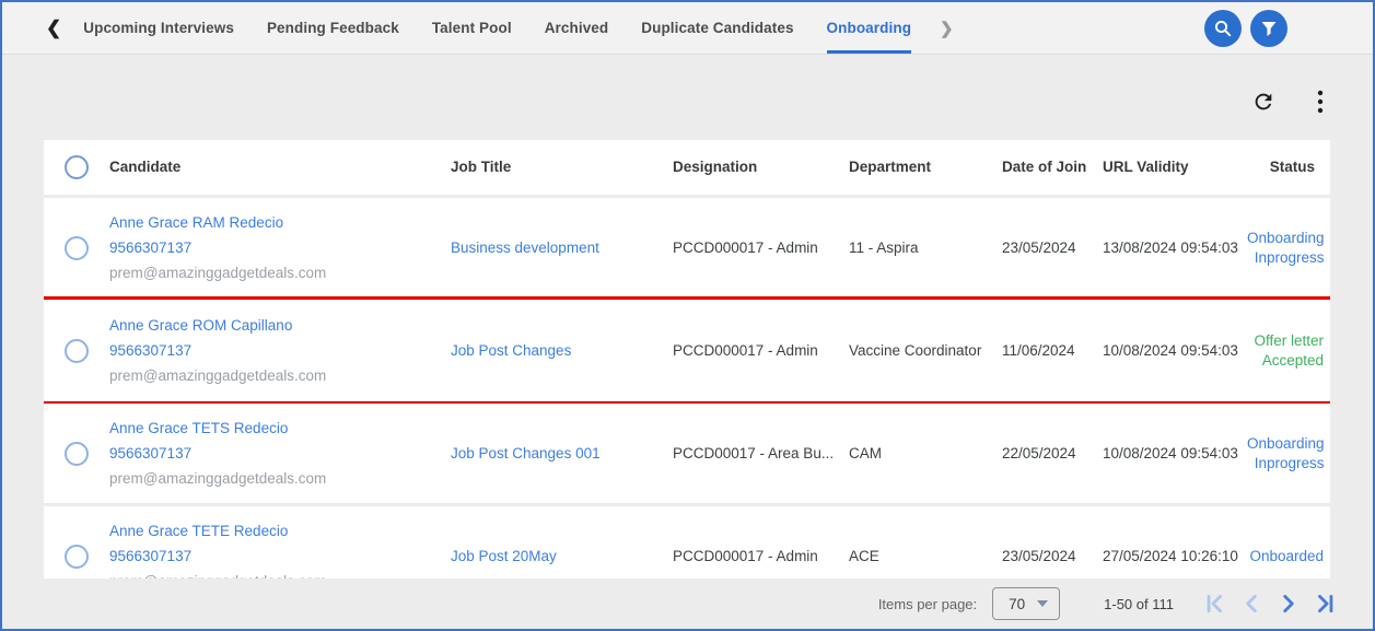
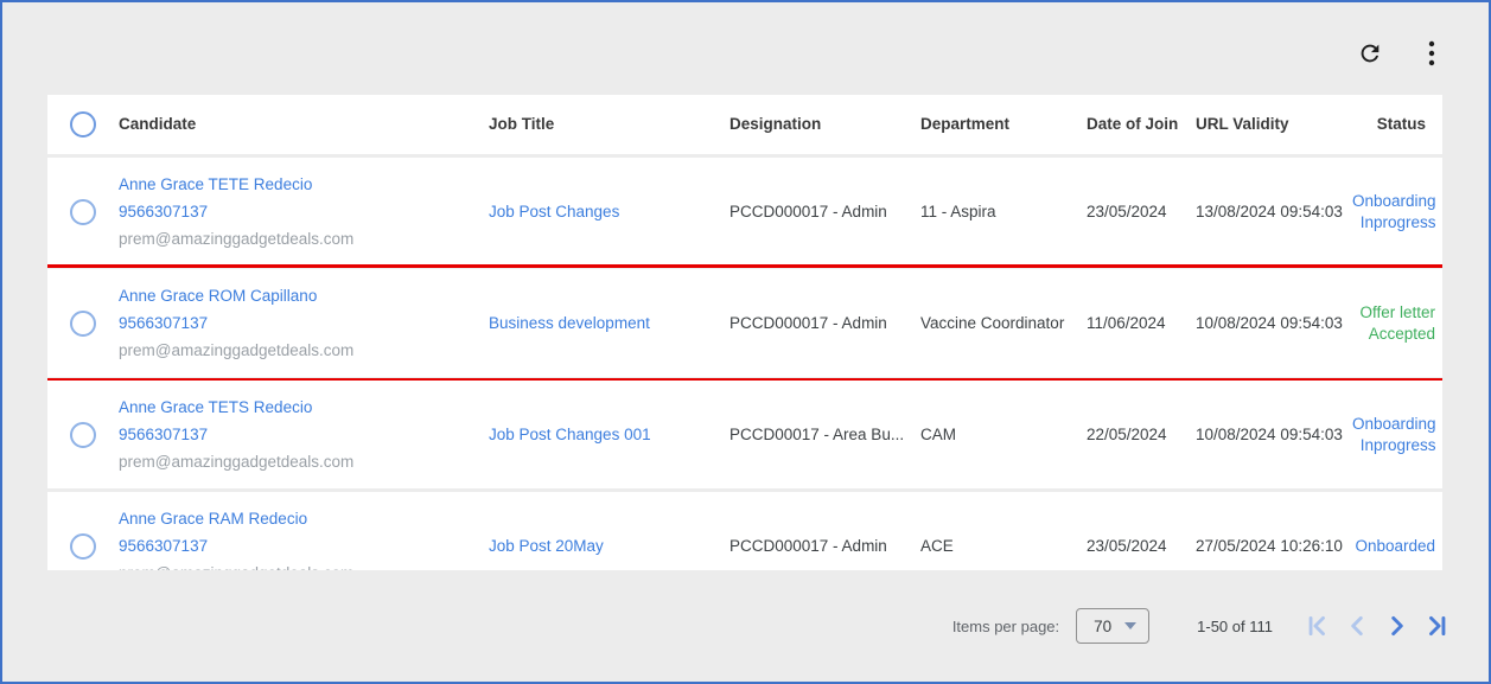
- ❮
- Upcoming Interviews
- Pending Feedback
- Talent Pool
- Archived
- Duplicate Candidates
- Onboarding
- ❯
  Candidate
  Job Title
  Designation
  Department
  Date of Join
  URL Validity
  Status
- Anne Grace RAM Redecio
+ Anne Grace TETE Redecio
  9566307137
  prem@amazinggadgetdeals.com
- Business development
+ Job Post Changes
  PCCD000017 - Admin
  11 - Aspira
  23/05/2024
  13/08/2024 09:54:03
  Onboarding Inprogress
  Anne Grace ROM Capillano
  9566307137
  prem@amazinggadgetdeals.com
- Job Post Changes
+ Business development
  PCCD000017 - Admin
  Vaccine Coordinator
  11/06/2024
  10/08/2024 09:54:03
  Offer letter Accepted
  Anne Grace TETS Redecio
  9566307137
  prem@amazinggadgetdeals.com
  Job Post Changes 001
  PCCD00017 - Area Bu...
  CAM
  22/05/2024
  10/08/2024 09:54:03
  Onboarding Inprogress
- Anne Grace TETE Redecio
+ Anne Grace RAM Redecio
  9566307137
  Job Post 20May
  PCCD000017 - Admin
  ACE
  23/05/2024
  27/05/2024 10:26:10
  Onboarded
  Items per page:
  70
  1-50 of 111
